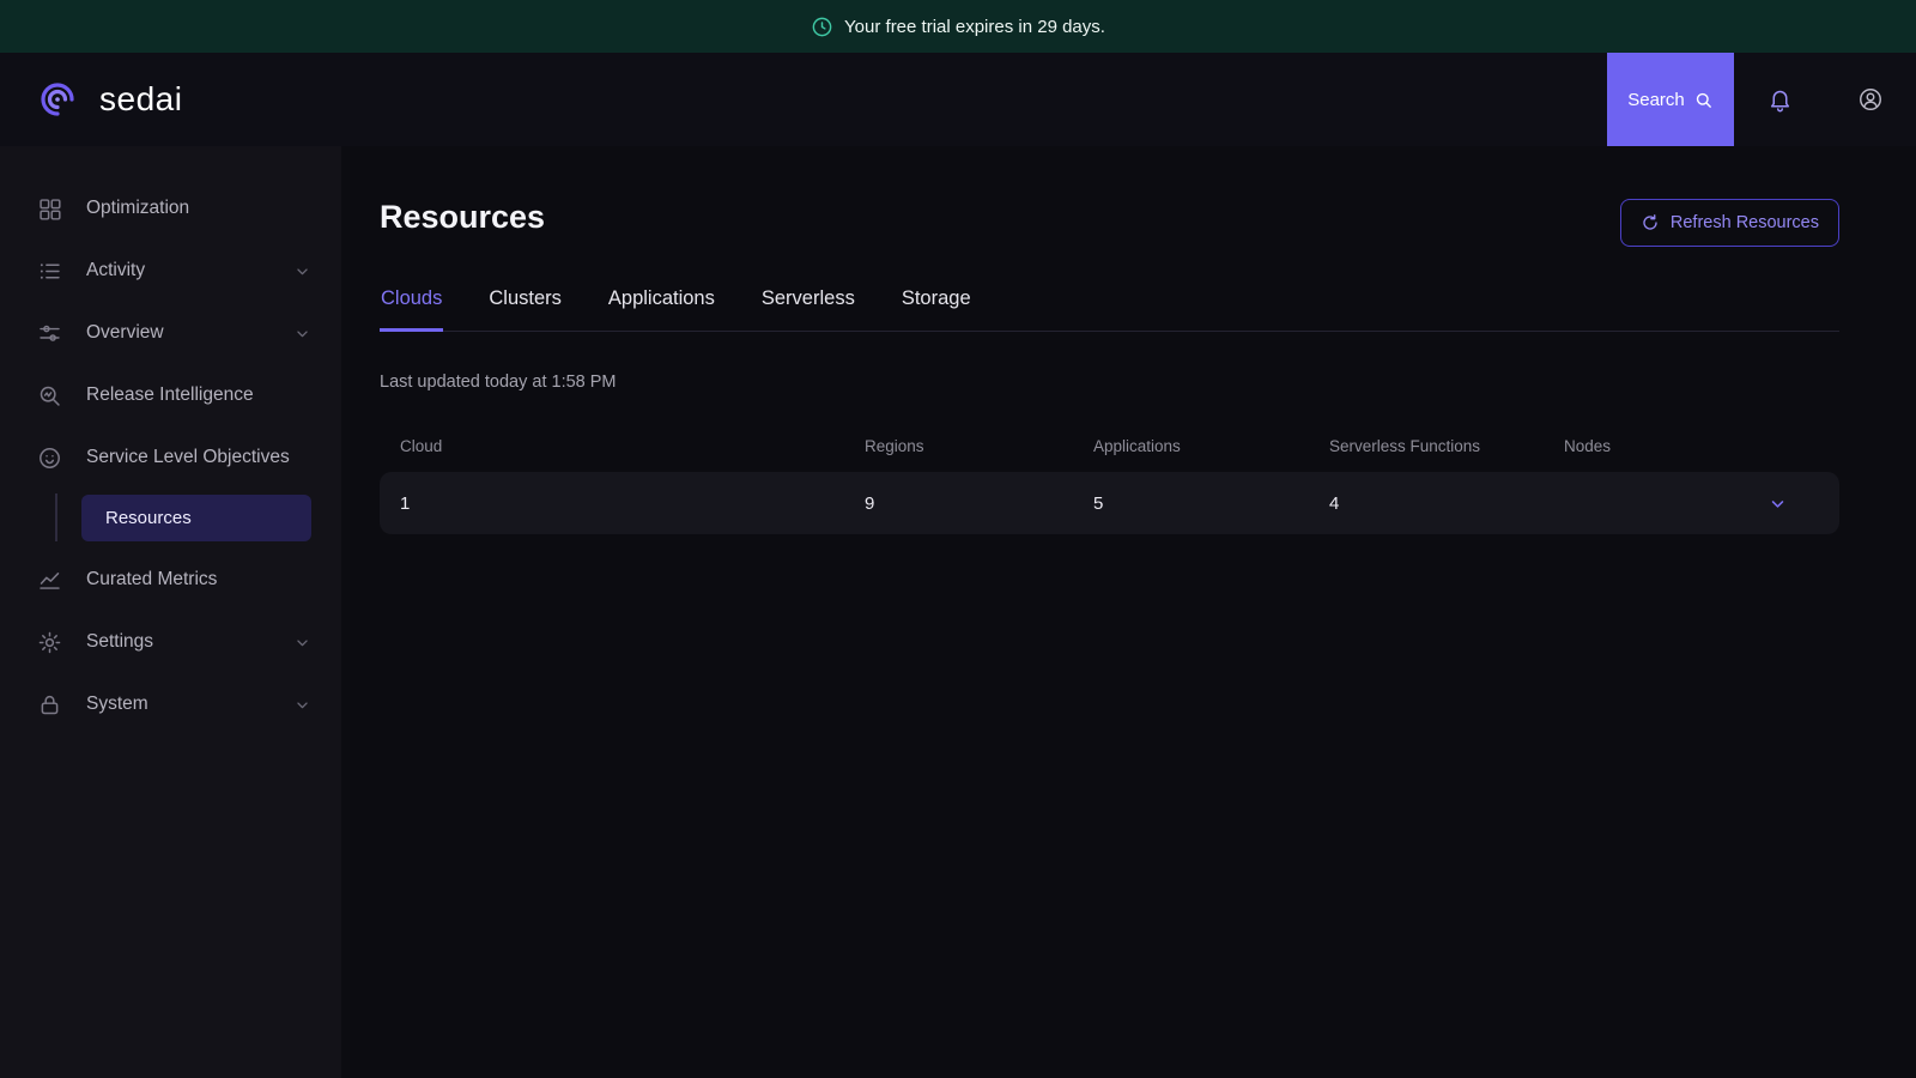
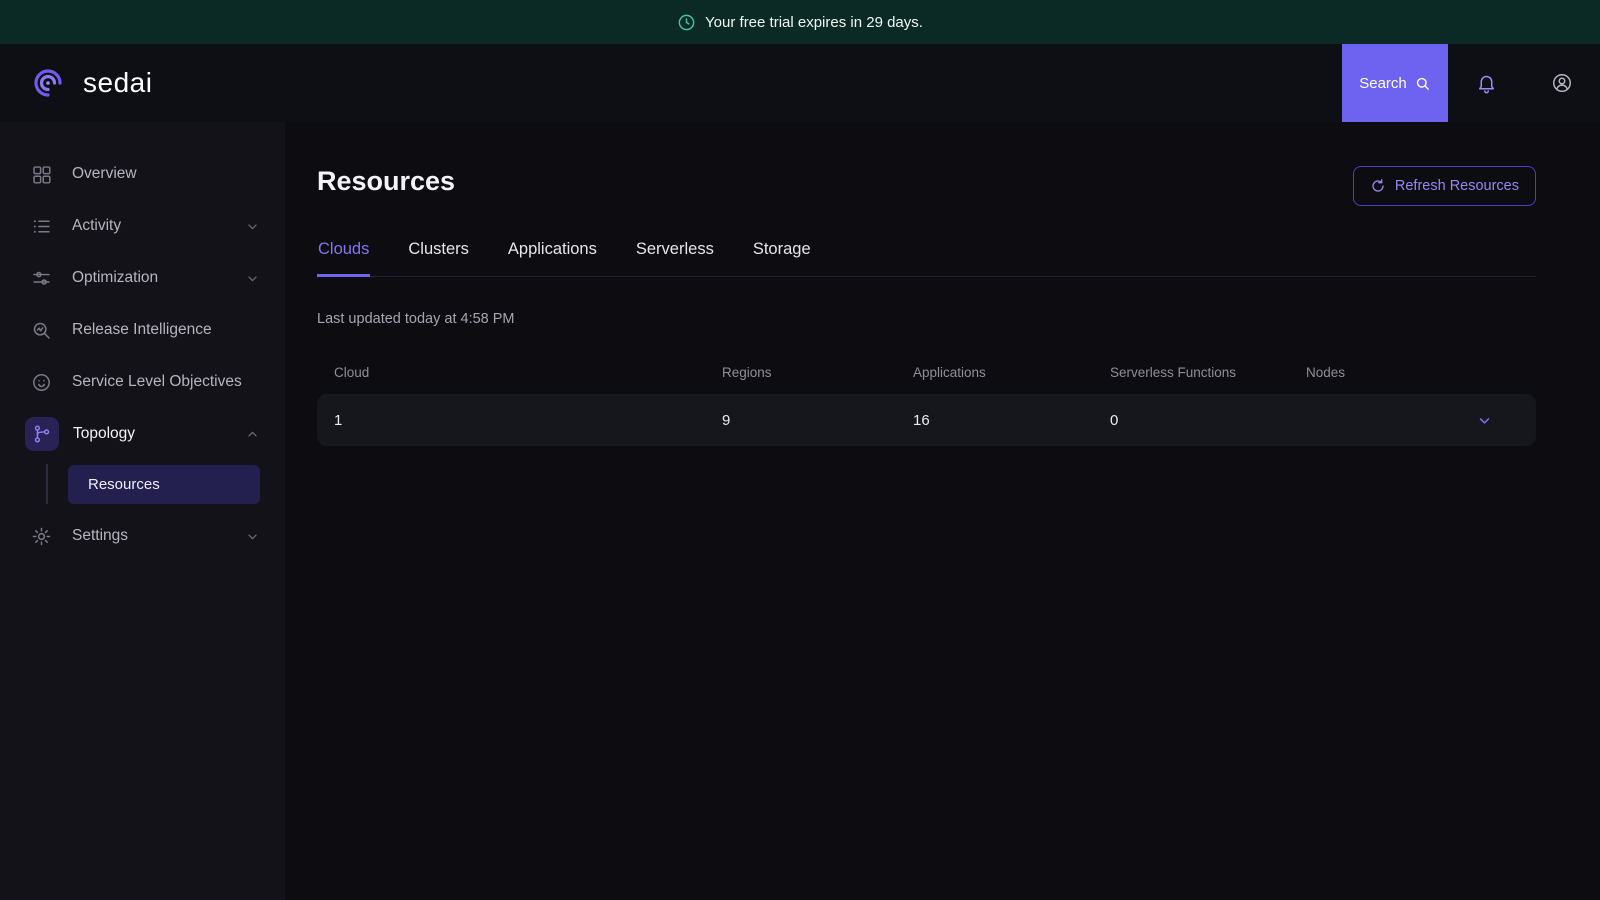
  Your free trial expires in 29 days.
  sedai
  Search
- Optimization
+ Overview
  Activity
- Overview
+ Optimization
  Release Intelligence
  Service Level Objectives
+ Topology
  Resources
- Curated Metrics
  Settings
- System
  Resources
  Refresh Resources
  Clouds
  Clusters
  Applications
  Serverless
  Storage
- Last updated today at 1:58 PM
+ Last updated today at 4:58 PM
  Cloud
  Regions
  Applications
  Serverless Functions
  Nodes
  1
  9
- 5
+ 16
- 4
+ 0
